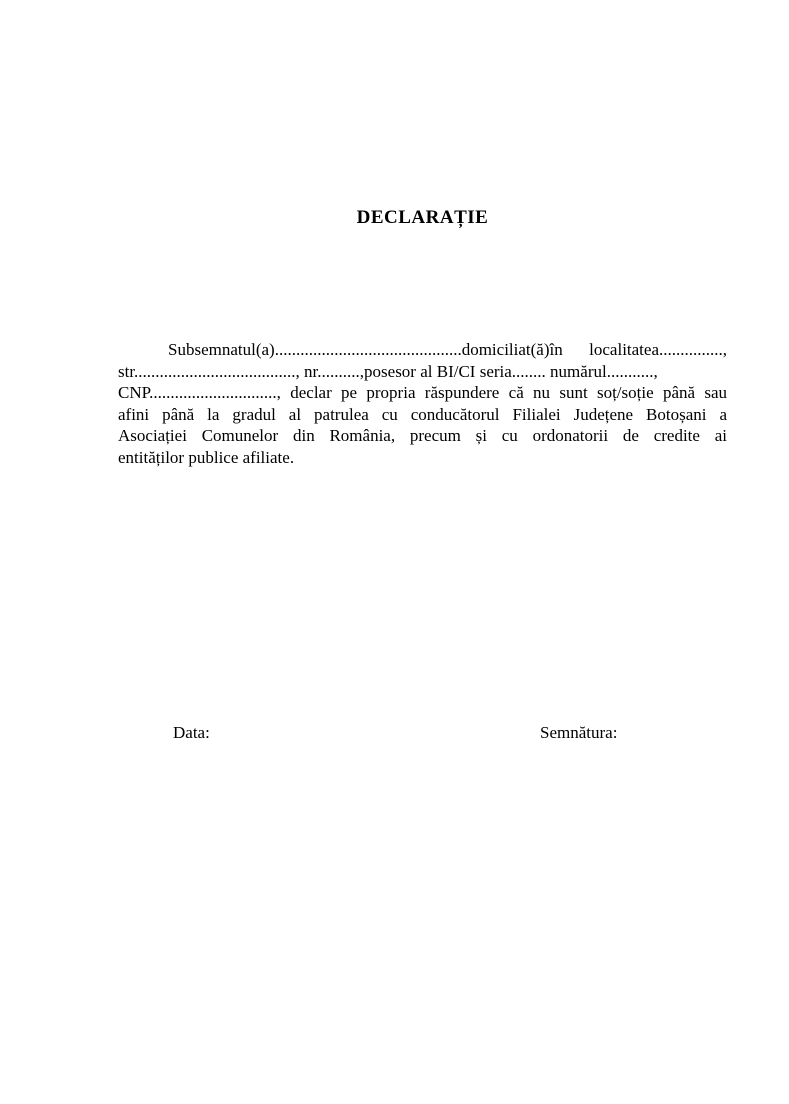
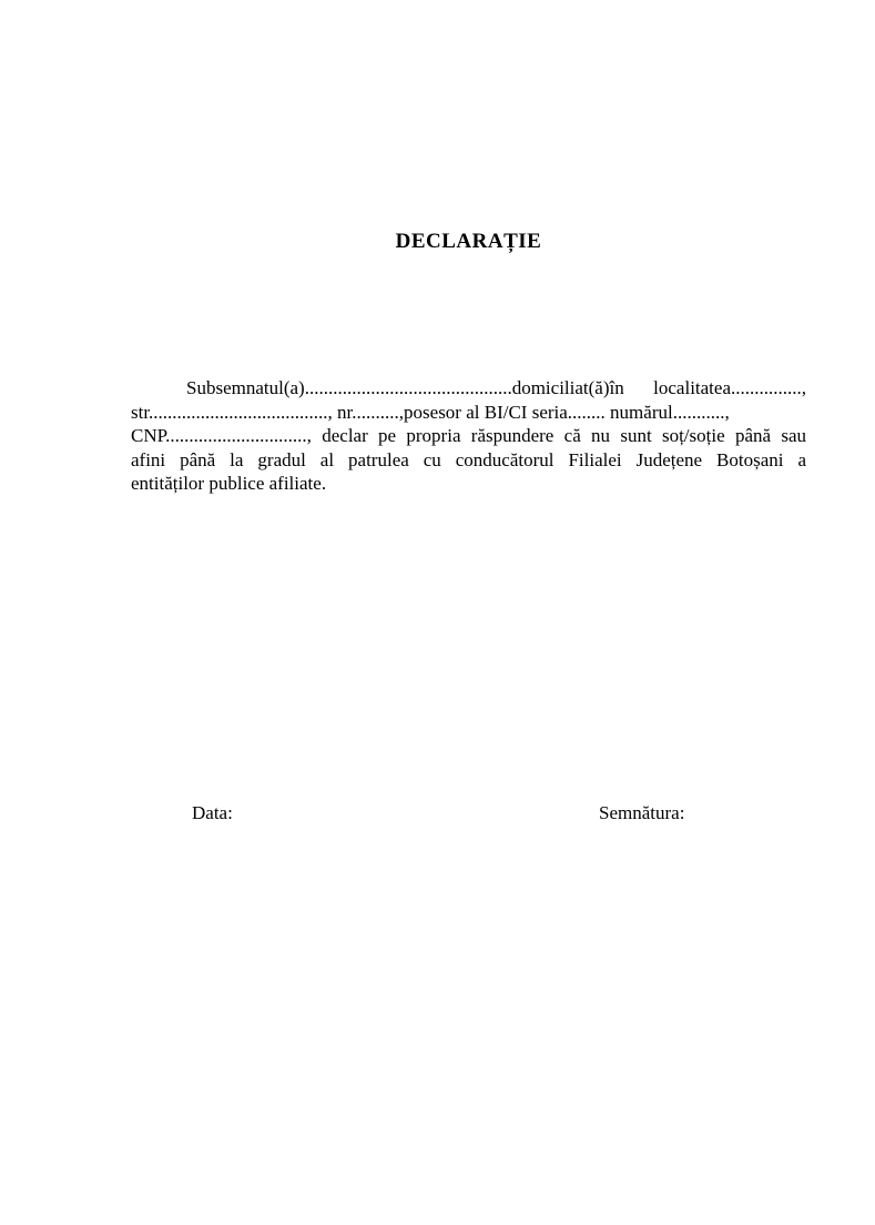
  DECLARAȚIE
  Subsemnatul(a)............................................domiciliat(ă)în localitatea...............,
  str......................................, nr..........,posesor al BI/CI seria........ numărul...........,
  CNP.............................., declar pe propria răspundere că nu sunt soț/soție până sau
  afini până la gradul al patrulea cu conducătorul Filialei Județene Botoșani a
- Asociației Comunelor din România, precum și cu ordonatorii de credite ai
  entităților publice afiliate.
  Data:
  Semnătura:
